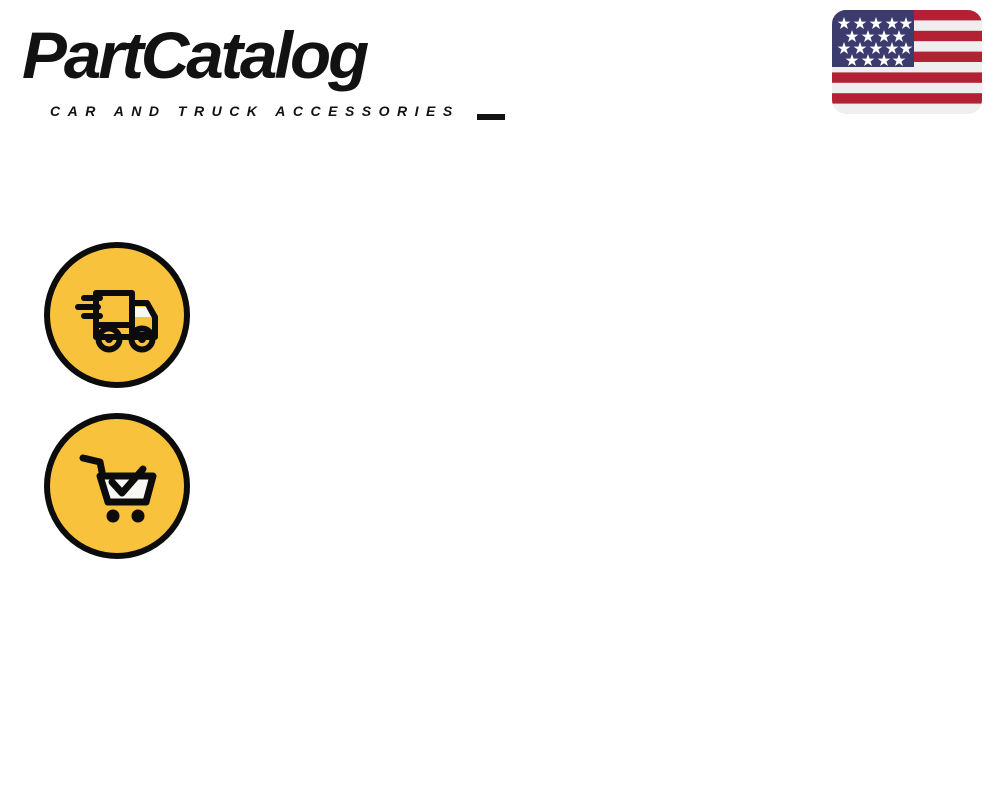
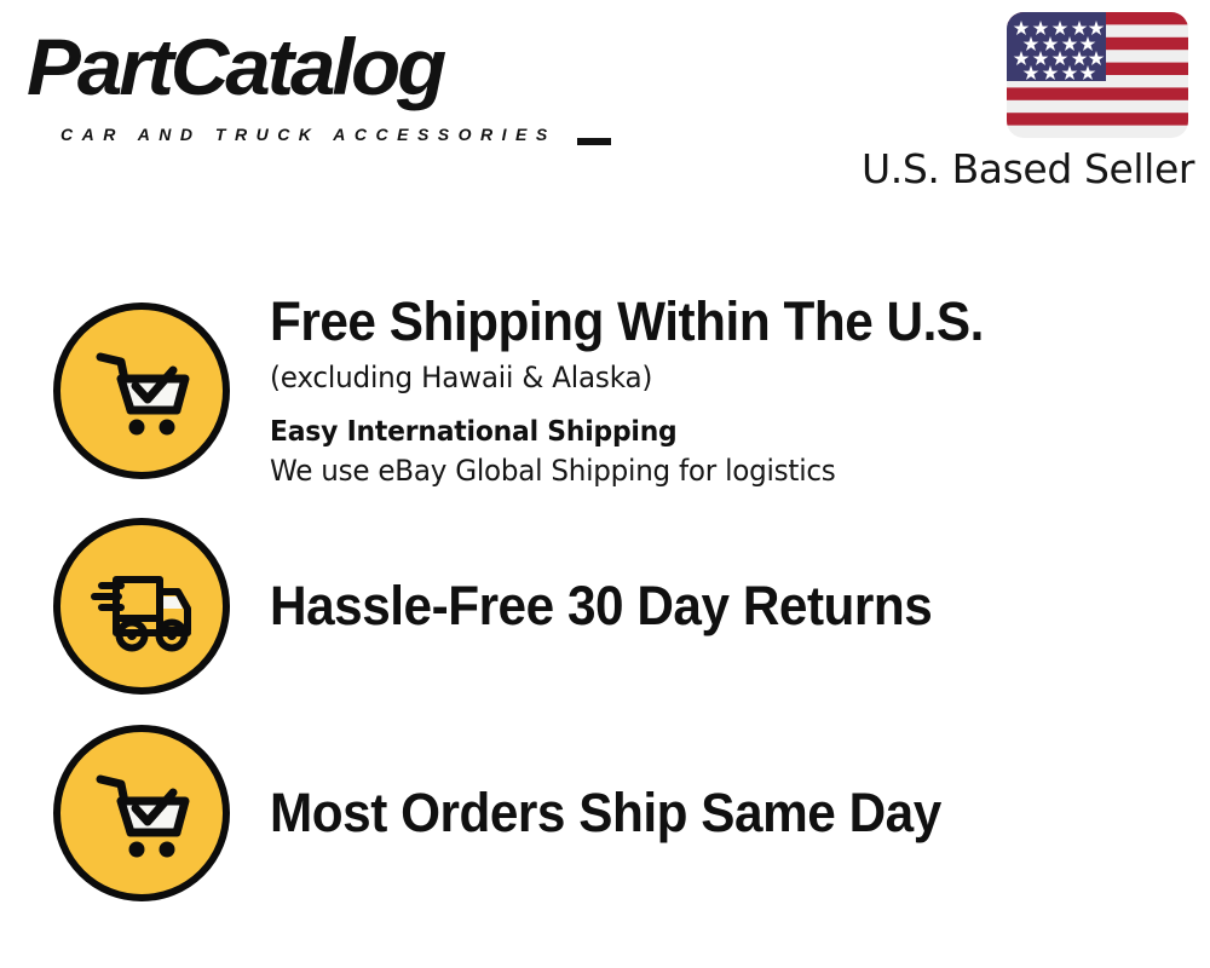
  PartCatalog
  CAR AND TRUCK ACCESSORIES
+ U.S. Based Seller
+ Free Shipping Within The U.S.
+ (excluding Hawaii & Alaska)
+ Easy International Shipping
+ We use eBay Global Shipping for logistics
+ Hassle-Free 30 Day Returns
+ Most Orders Ship Same Day
